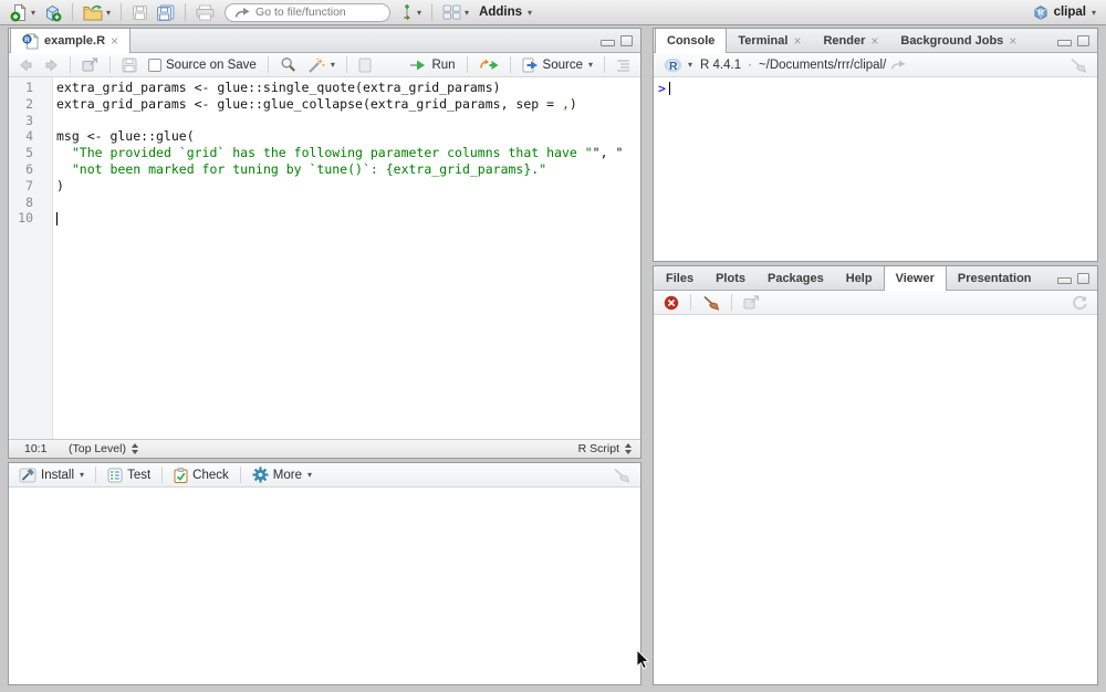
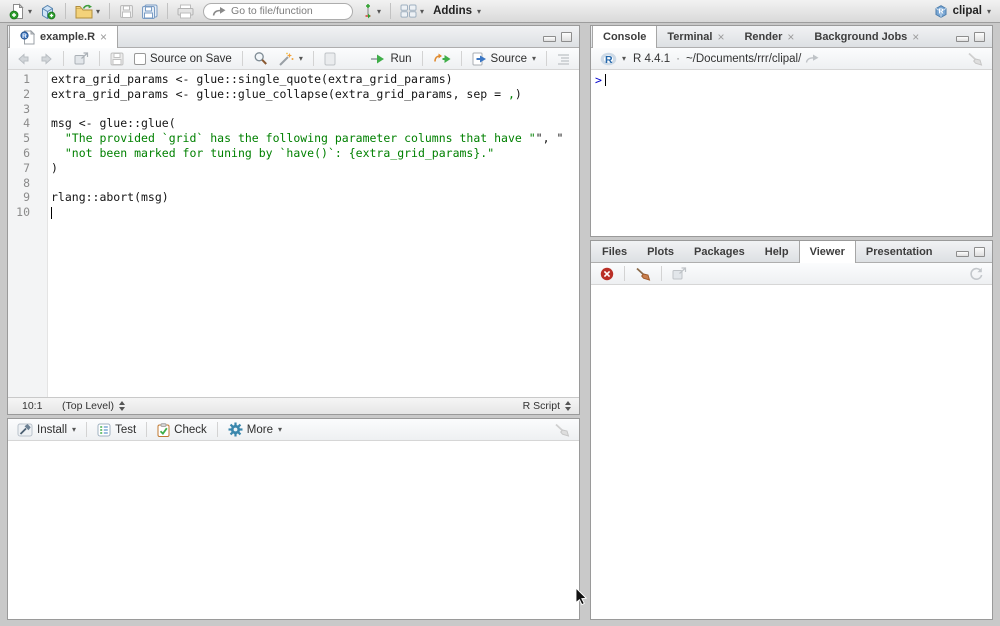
  ▾
  ▾
  Go to file/function
  ▾
  ▾
  Addins
  ▾
  clipal
  ▾
  example.R
  ×
  Source on Save
  ▾
  Run
  Source
  ▾
  1
  extra_grid_params <- glue::single_quote(extra_grid_params)
  2
  extra_grid_params <- glue::glue_collapse(extra_grid_params, sep =
  ,
  )
  3
  4
  msg <- glue::glue(
  5
  "The provided `grid` has the following parameter columns that have "
  ", "
  6
- "not been marked for tuning by `tune()`: {extra_grid_params}."
+ "not been marked for tuning by `have()`: {extra_grid_params}."
  7
  )
  8
+ 9
+ rlang::abort(msg)
  10
  10:1
  (Top Level)
  R Script
  Install
  ▾
  Test
  Check
  More
  ▾
  Console
  Terminal
  ×
  Render
  ×
  Background Jobs
  ×
  R
  ▾
  R 4.4.1
  ·
  ~/Documents/rrr/clipal/
  >
  Files
  Plots
  Packages
  Help
  Viewer
  Presentation
